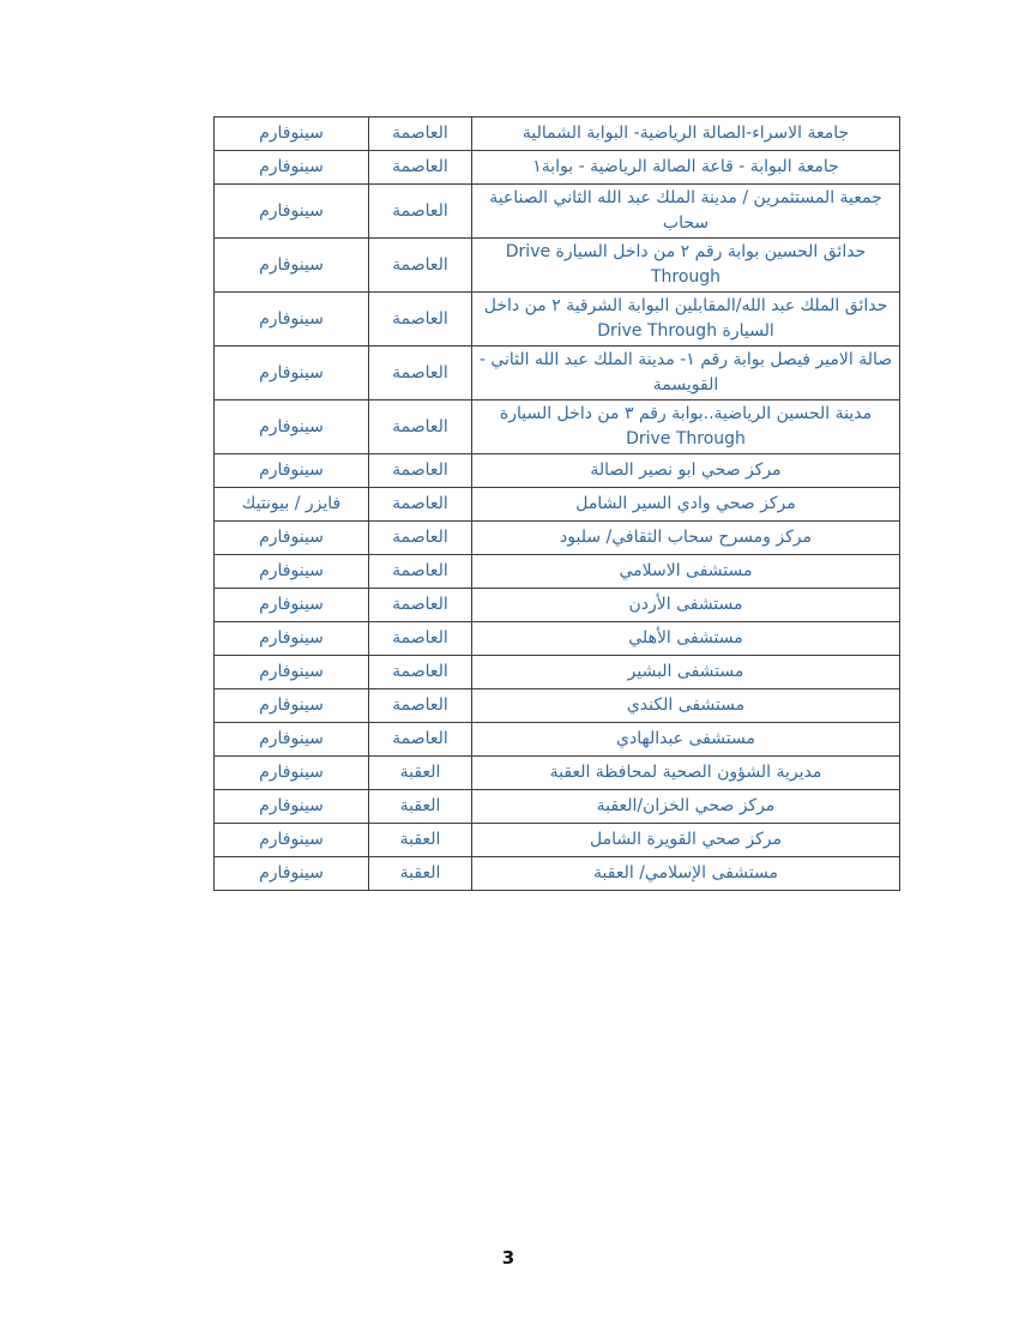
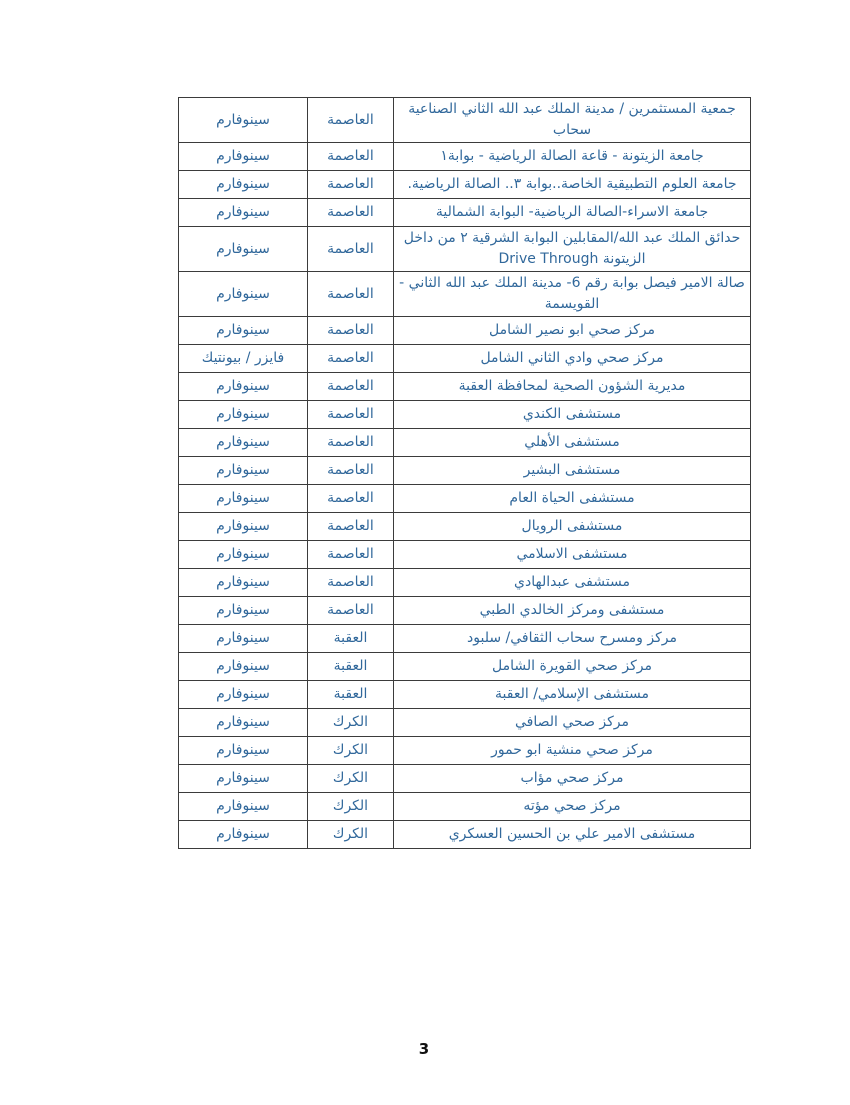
- جامعة الاسراء-الصالة الرياضية- البوابة الشمالية	العاصمة	سينوفارم
+ جمعية المستثمرين / مدينة الملك عبد الله الثاني الصناعية سحاب	العاصمة	سينوفارم
- جامعة البوابة - قاعة الصالة الرياضية - بوابة١	العاصمة	سينوفارم
+ جامعة الزيتونة - قاعة الصالة الرياضية - بوابة١	العاصمة	سينوفارم
+ جامعة العلوم التطبيقية الخاصة..بوابة ٣.. الصالة الرياضية.	العاصمة	سينوفارم
- جمعية المستثمرين / مدينة الملك عبد الله الثاني الصناعية سحاب	العاصمة	سينوفارم
+ جامعة الاسراء-الصالة الرياضية- البوابة الشمالية	العاصمة	سينوفارم
- حدائق الحسين بوابة رقم ٢ من داخل السيارة Drive Through	العاصمة	سينوفارم
- حدائق الملك عبد الله/المقابلين البوابة الشرقية ٢ من داخل السيارة Drive Through	العاصمة	سينوفارم
+ حدائق الملك عبد الله/المقابلين البوابة الشرقية ٢ من داخل الزيتونة Drive Through	العاصمة	سينوفارم
- صالة الامير فيصل بوابة رقم ١- مدينة الملك عبد الله الثاني - القويسمة	العاصمة	سينوفارم
+ صالة الامير فيصل بوابة رقم 6- مدينة الملك عبد الله الثاني - القويسمة	العاصمة	سينوفارم
- مدينة الحسين الرياضية..بوابة رقم ٣ من داخل السيارة Drive Through	العاصمة	سينوفارم
- مركز صحي ابو نصير الصالة	العاصمة	سينوفارم
+ مركز صحي ابو نصير الشامل	العاصمة	سينوفارم
- مركز صحي وادي السير الشامل	العاصمة	فايزر / بيونتيك
+ مركز صحي وادي الثاني الشامل	العاصمة	فايزر / بيونتيك
- مركز ومسرح سحاب الثقافي/ سلبود	العاصمة	سينوفارم
+ مديرية الشؤون الصحية لمحافظة العقبة	العاصمة	سينوفارم
- مستشفى الاسلامي	العاصمة	سينوفارم
+ مستشفى الكندي	العاصمة	سينوفارم
- مستشفى الأردن	العاصمة	سينوفارم
  مستشفى الأهلي	العاصمة	سينوفارم
  مستشفى البشير	العاصمة	سينوفارم
+ مستشفى الحياة العام	العاصمة	سينوفارم
+ مستشفى الرويال	العاصمة	سينوفارم
- مستشفى الكندي	العاصمة	سينوفارم
+ مستشفى الاسلامي	العاصمة	سينوفارم
  مستشفى عبدالهادي	العاصمة	سينوفارم
+ مستشفى ومركز الخالدي الطبي	العاصمة	سينوفارم
- مديرية الشؤون الصحية لمحافظة العقبة	العقبة	سينوفارم
+ مركز ومسرح سحاب الثقافي/ سلبود	العقبة	سينوفارم
- مركز صحي الخزان/العقبة	العقبة	سينوفارم
  مركز صحي القويرة الشامل	العقبة	سينوفارم
  مستشفى الإسلامي/ العقبة	العقبة	سينوفارم
+ مركز صحي الصافي	الكرك	سينوفارم
+ مركز صحي منشية ابو حمور	الكرك	سينوفارم
+ مركز صحي مؤاب	الكرك	سينوفارم
+ مركز صحي مؤته	الكرك	سينوفارم
+ مستشفى الامير علي بن الحسين العسكري	الكرك	سينوفارم
  3
